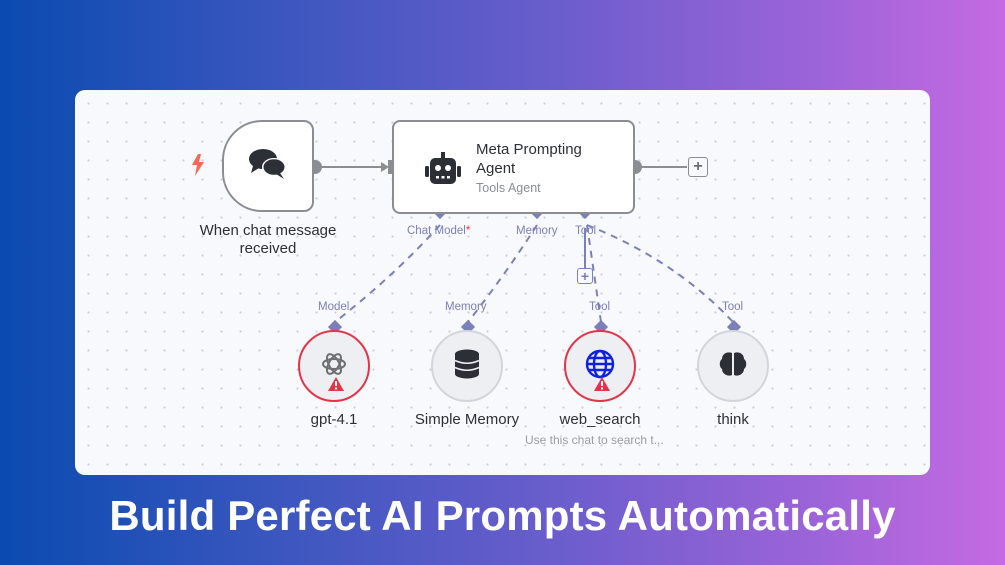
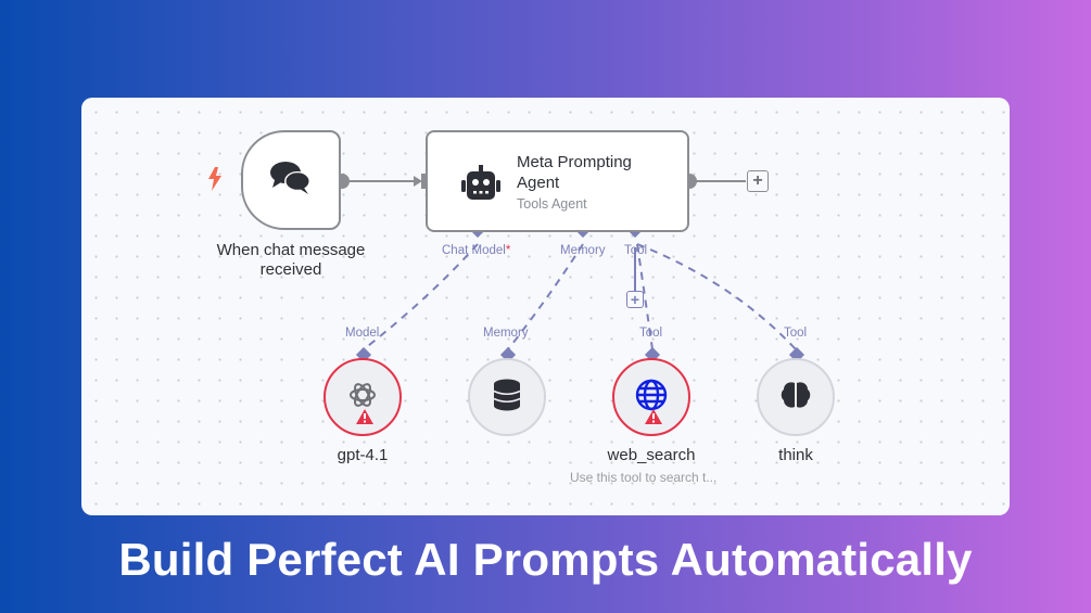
  Build Perfect AI Prompts Automatically
  When chat message received
  Meta Prompting Agent
  Tools Agent
  +
  Chat Model*
  Memory
  Tool
  +
  Model
  Memory
  Tool
  Tool
  gpt-4.1
- Simple Memory
  web_search
  think
- Use this chat to search t...
+ Use this tool to search t...
